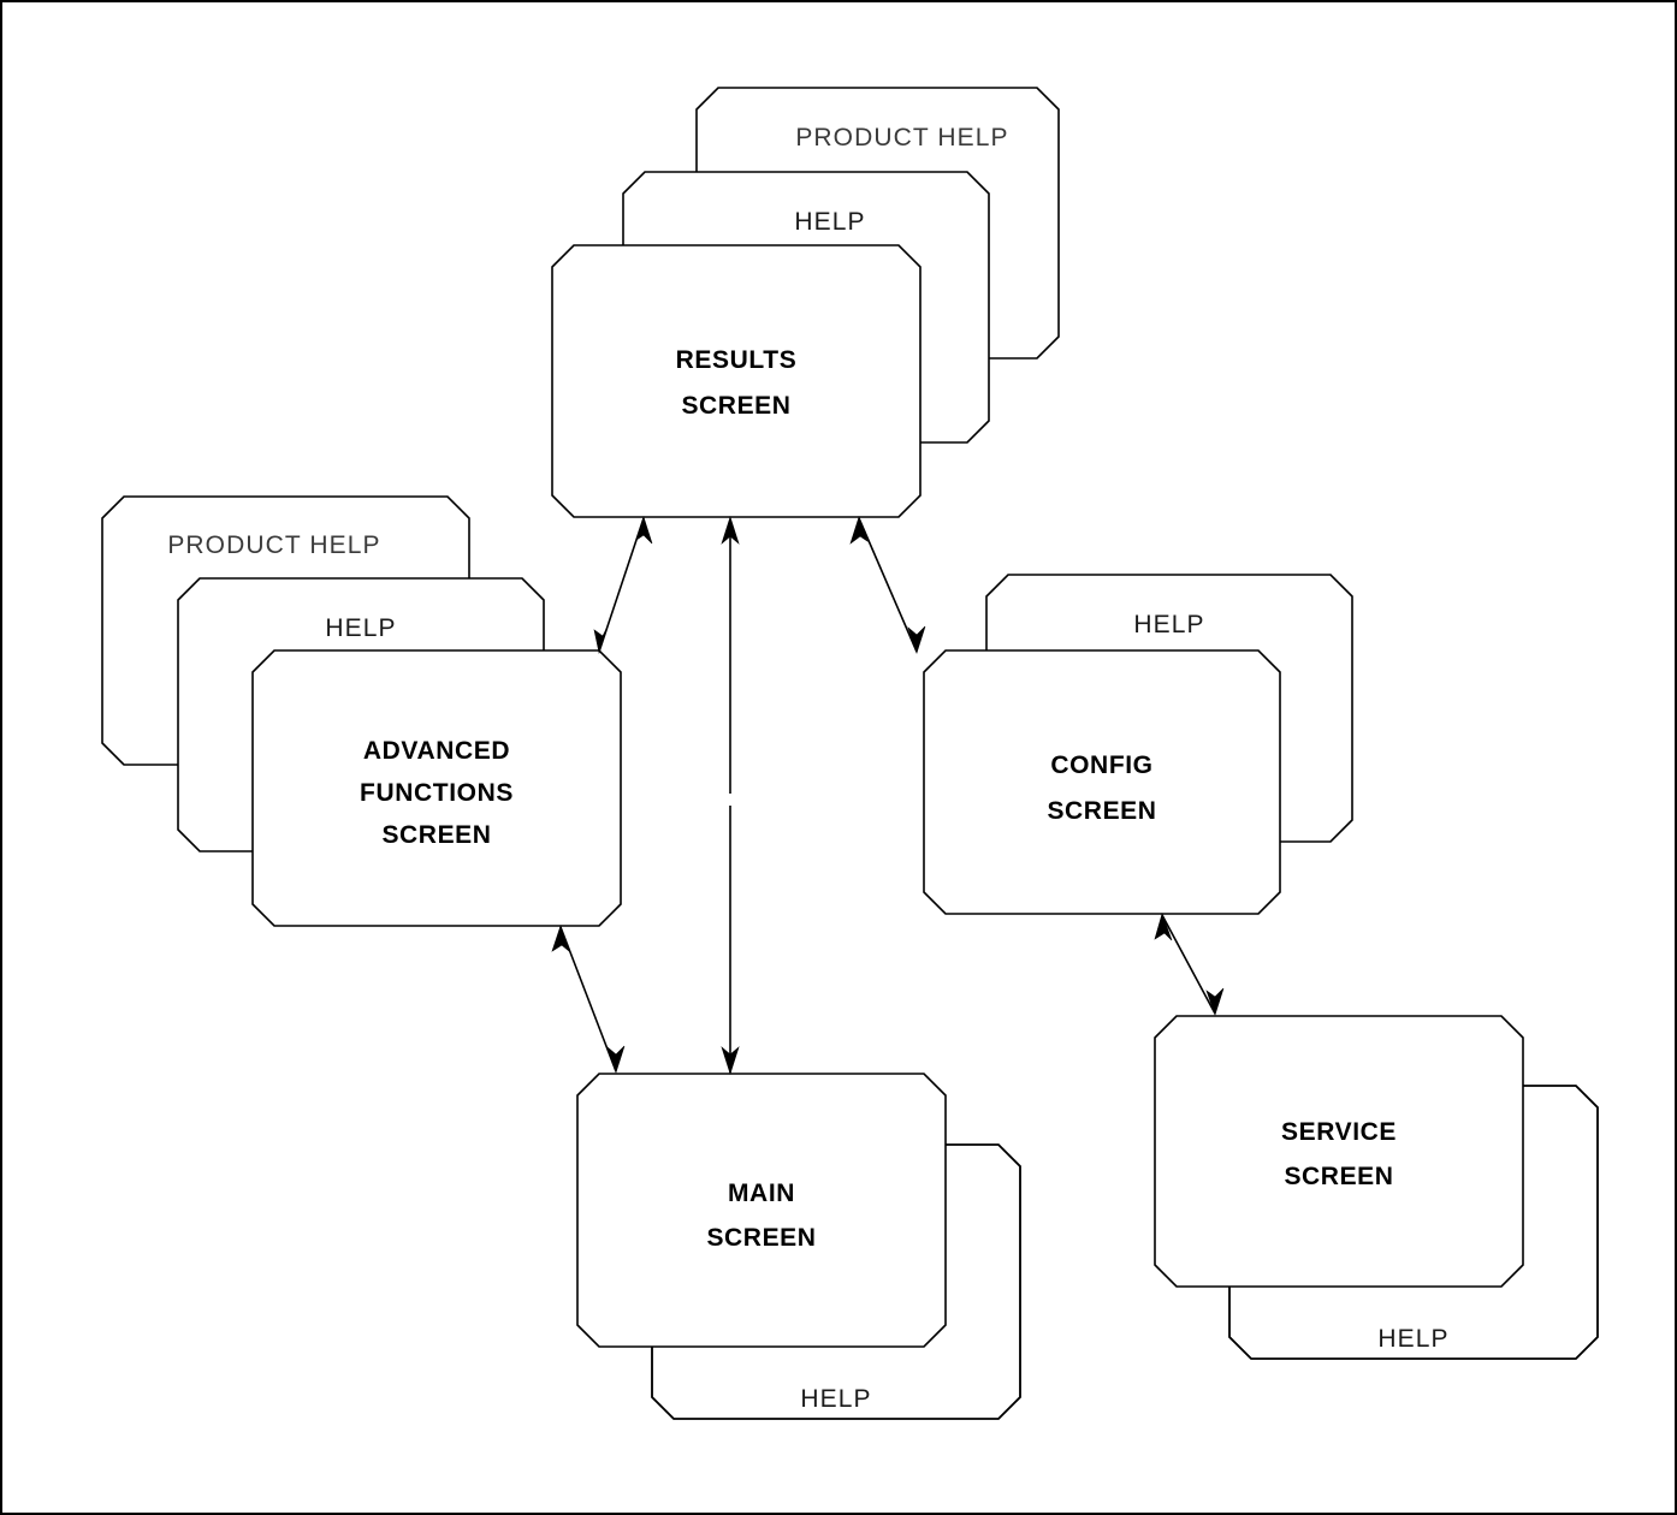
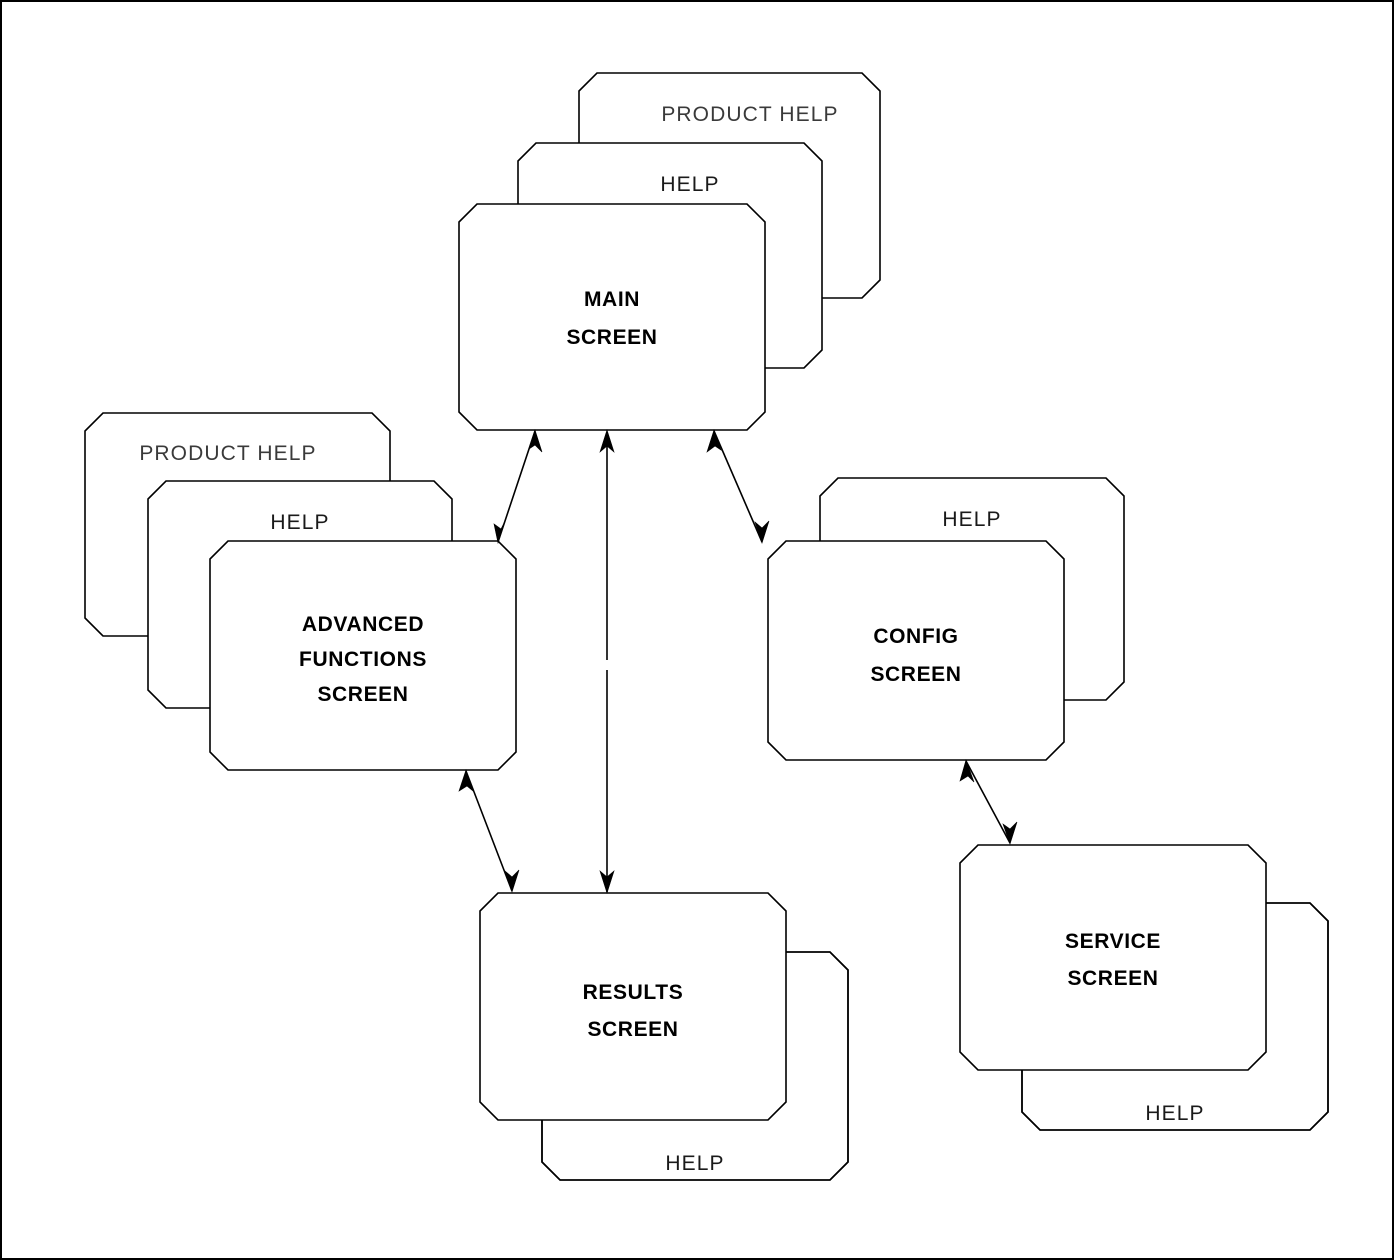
  PRODUCT HELP
  HELP
- RESULTS
+ MAIN
  SCREEN
  PRODUCT HELP
  HELP
  ADVANCED
  FUNCTIONS
  SCREEN
  HELP
  CONFIG
  SCREEN
  HELP
- MAIN
+ RESULTS
  SCREEN
  HELP
  SERVICE
  SCREEN
